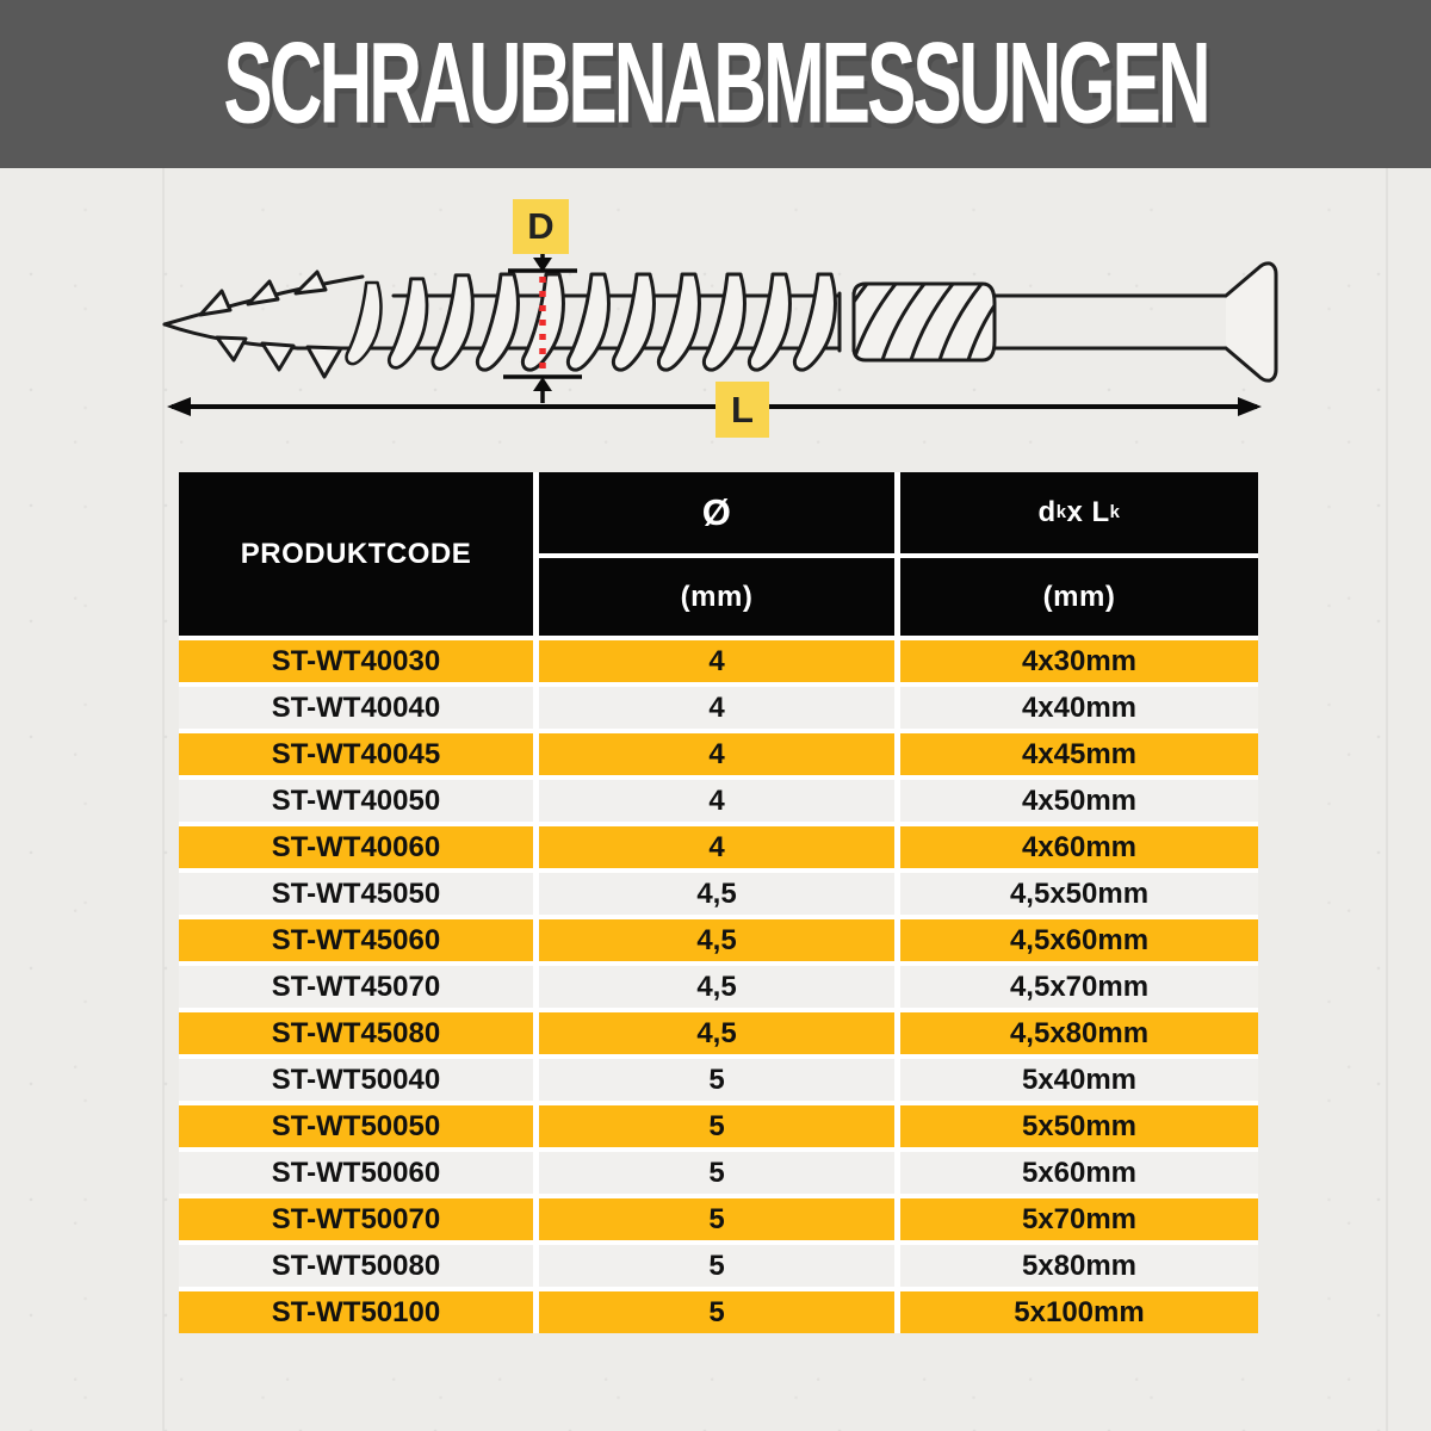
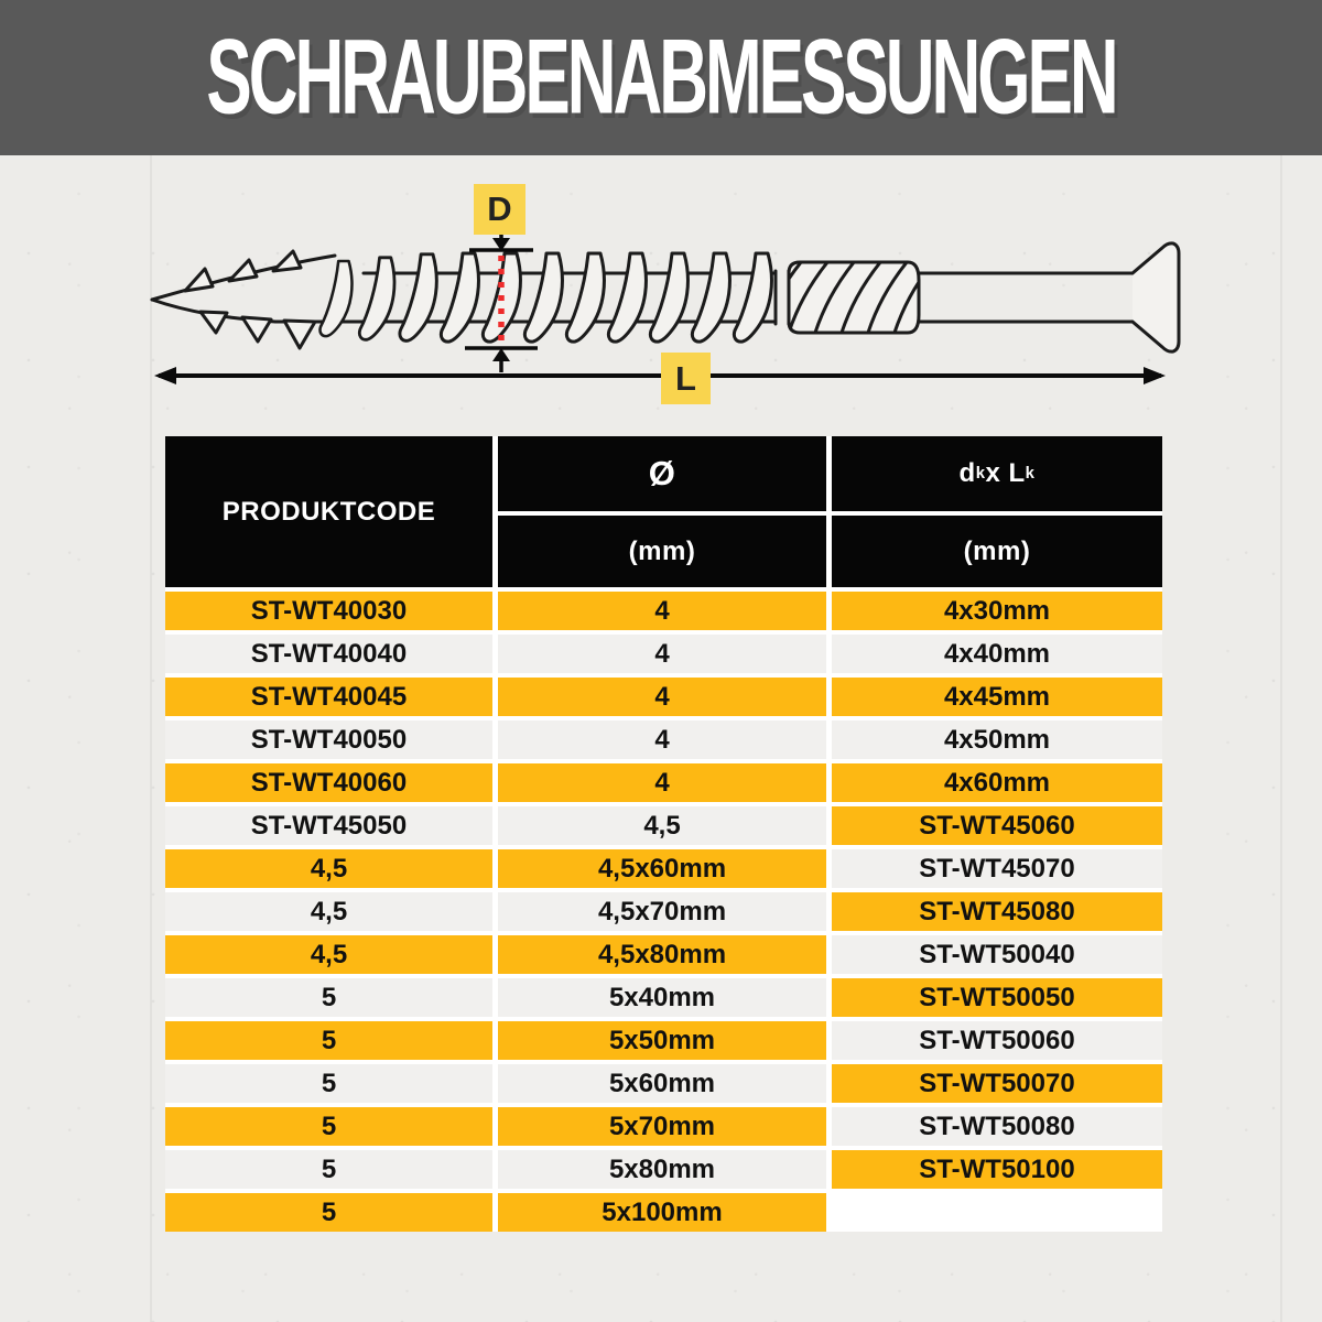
  SCHRAUBENABMESSUNGEN
  D
  L
  PRODUKTCODE
  Ø
  d
  k
  x L
  k
  (mm)
  (mm)
  ST-WT40030
  4
  4x30mm
  ST-WT40040
  4
  4x40mm
  ST-WT40045
  4
  4x45mm
  ST-WT40050
  4
  4x50mm
  ST-WT40060
  4
  4x60mm
  ST-WT45050
  4,5
- 4,5x50mm
  ST-WT45060
  4,5
  4,5x60mm
  ST-WT45070
  4,5
  4,5x70mm
  ST-WT45080
  4,5
  4,5x80mm
  ST-WT50040
  5
  5x40mm
  ST-WT50050
  5
  5x50mm
  ST-WT50060
  5
  5x60mm
  ST-WT50070
  5
  5x70mm
  ST-WT50080
  5
  5x80mm
  ST-WT50100
  5
  5x100mm
